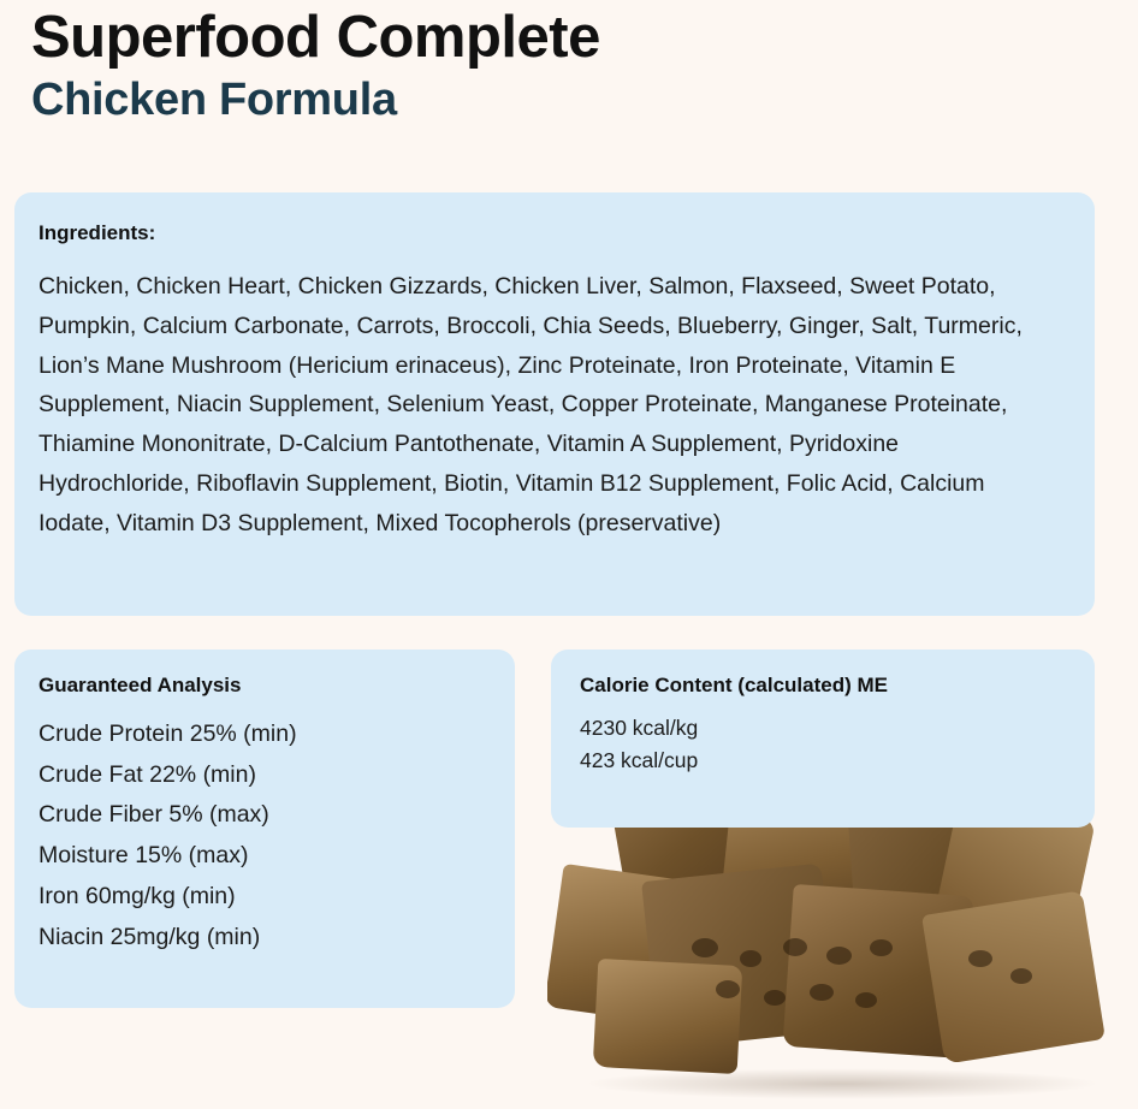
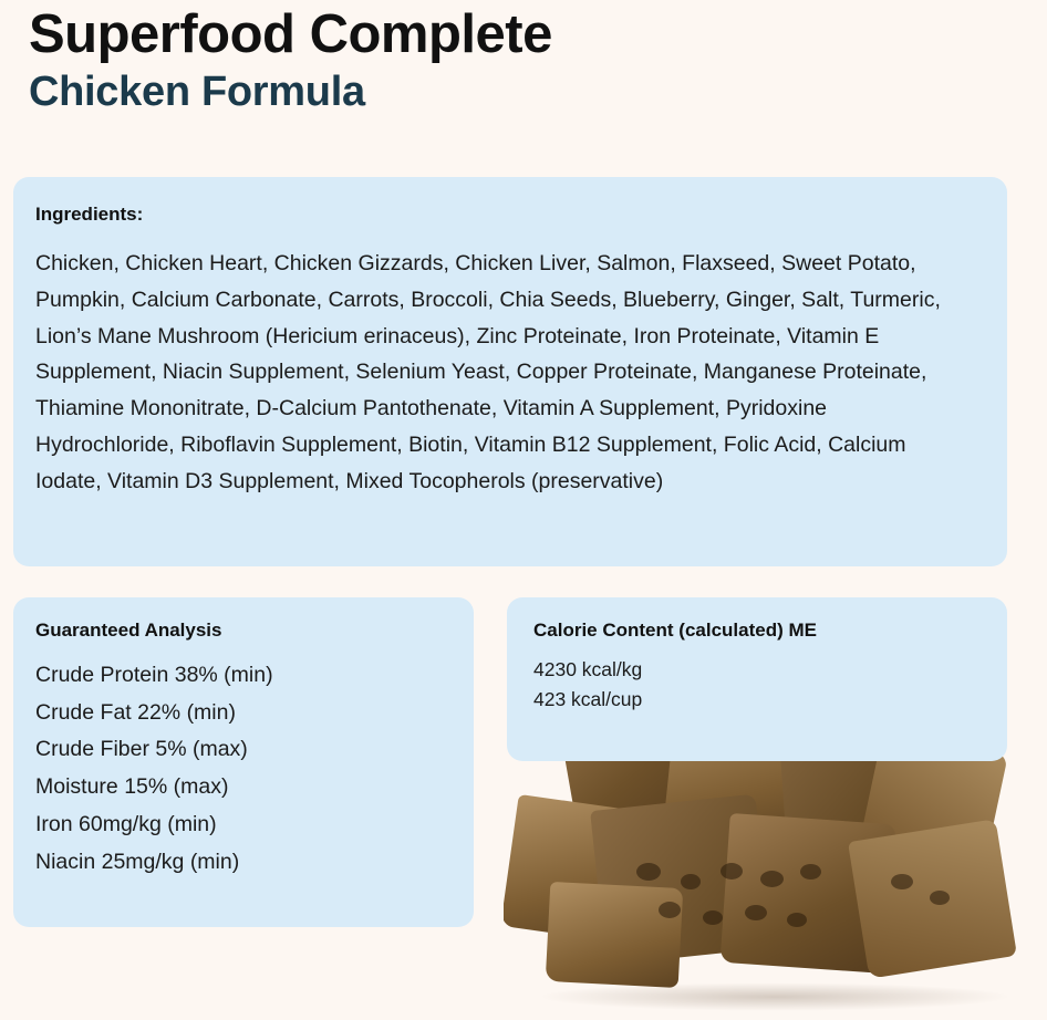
  Superfood Complete
  Chicken Formula
  Ingredients:
  Chicken, Chicken Heart, Chicken Gizzards, Chicken Liver, Salmon, Flaxseed, Sweet Potato, Pumpkin, Calcium Carbonate, Carrots, Broccoli, Chia Seeds, Blueberry, Ginger, Salt, Turmeric, Lion’s Mane Mushroom (Hericium erinaceus), Zinc Proteinate, Iron Proteinate, Vitamin E Supplement, Niacin Supplement, Selenium Yeast, Copper Proteinate, Manganese Proteinate, Thiamine Mononitrate, D-Calcium Pantothenate, Vitamin A Supplement, Pyridoxine Hydrochloride, Riboflavin Supplement, Biotin, Vitamin B12 Supplement, Folic Acid, Calcium Iodate, Vitamin D3 Supplement, Mixed Tocopherols (preservative)
  Guaranteed Analysis
- Crude Protein 25% (min)
+ Crude Protein 38% (min)
  Crude Fat 22% (min)
  Crude Fiber 5% (max)
  Moisture 15% (max)
  Iron 60mg/kg (min)
  Niacin 25mg/kg (min)
  Calorie Content (calculated) ME
  4230 kcal/kg
  423 kcal/cup
